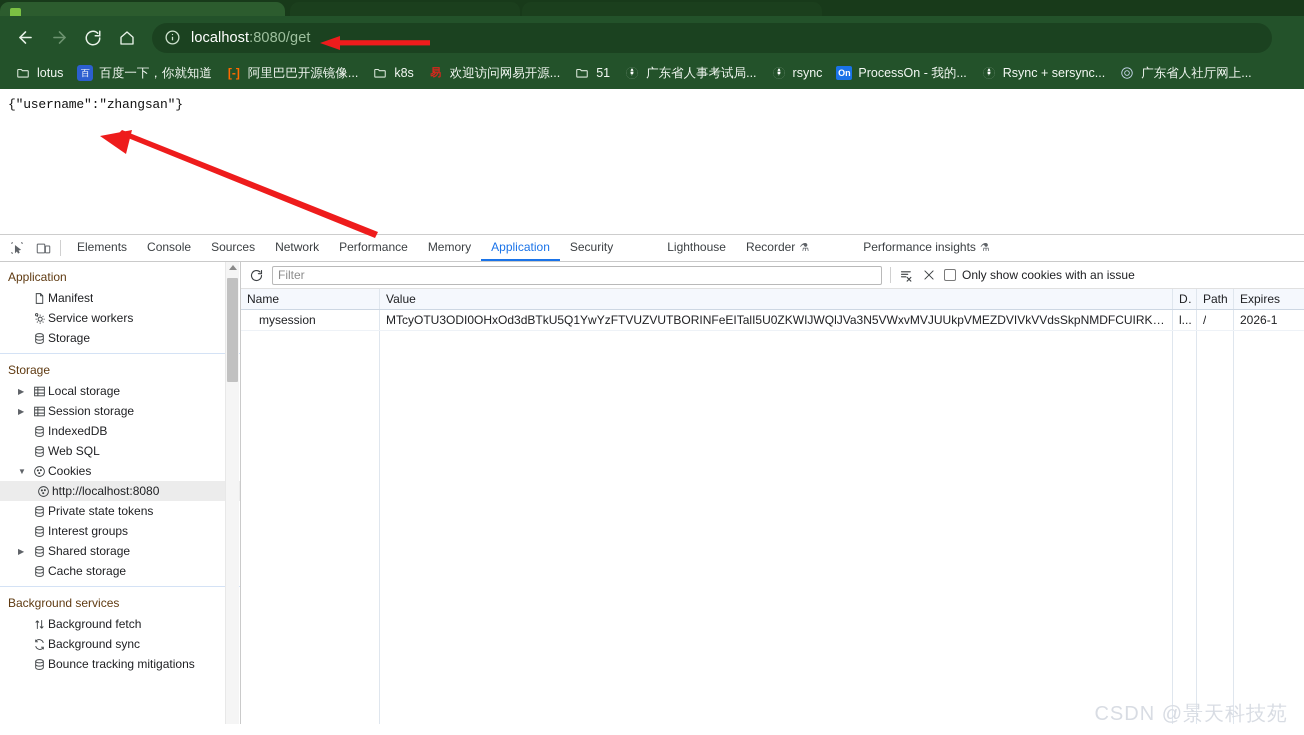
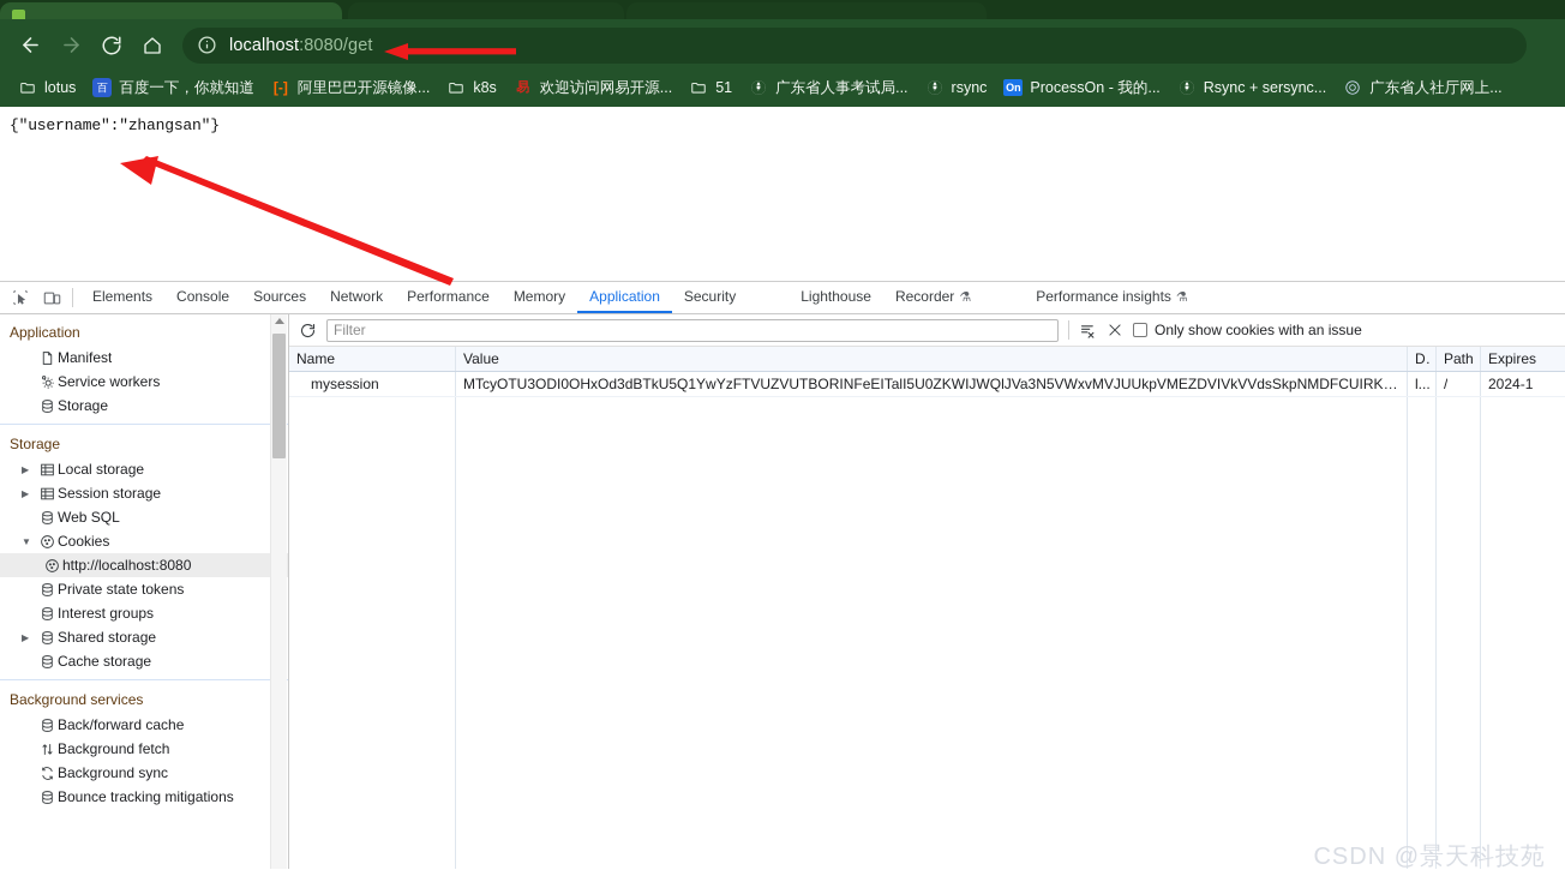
  localhost:8080/get
  lotus
  百
  百度一下，你就知道
  [-]
  阿里巴巴开源镜像...
  k8s
  易
  欢迎访问网易开源...
  51
  广东省人事考试局...
  rsync
  On
  ProcessOn - 我的...
  Rsync + sersync...
  广东省人社厅网上...
  {"username":"zhangsan"}
  Elements
  Console
  Sources
  Network
  Performance
  Memory
  Application
  Security
  Lighthouse
  Recorder
  ⚗
  Performance insights
  ⚗
  Application
  Manifest
  Service workers
  Storage
  Storage
  ▶
  Local storage
  ▶
  Session storage
- IndexedDB
  Web SQL
  ▼
  Cookies
  http://localhost:8080
  Private state tokens
  Interest groups
  ▶
  Shared storage
  Cache storage
  Background services
+ Back/forward cache
  Background fetch
  Background sync
  Bounce tracking mitigations
  Filter
  Only show cookies with an issue
  Name
  Value
  Path
  Expires
  mysession
  MTcyOTU3ODI0OHxOd3dBTkU5Q1YwYzFTVUZVUTBORINFeEITalI5U0ZKWIJWQlJVa3N5VWxvMVJUUkpVMEZDVIVkVVdsSkpNMDFCUIRKTF
  l...
  /
- 2026-1
+ 2024-1
  CSDN @景天科技苑
